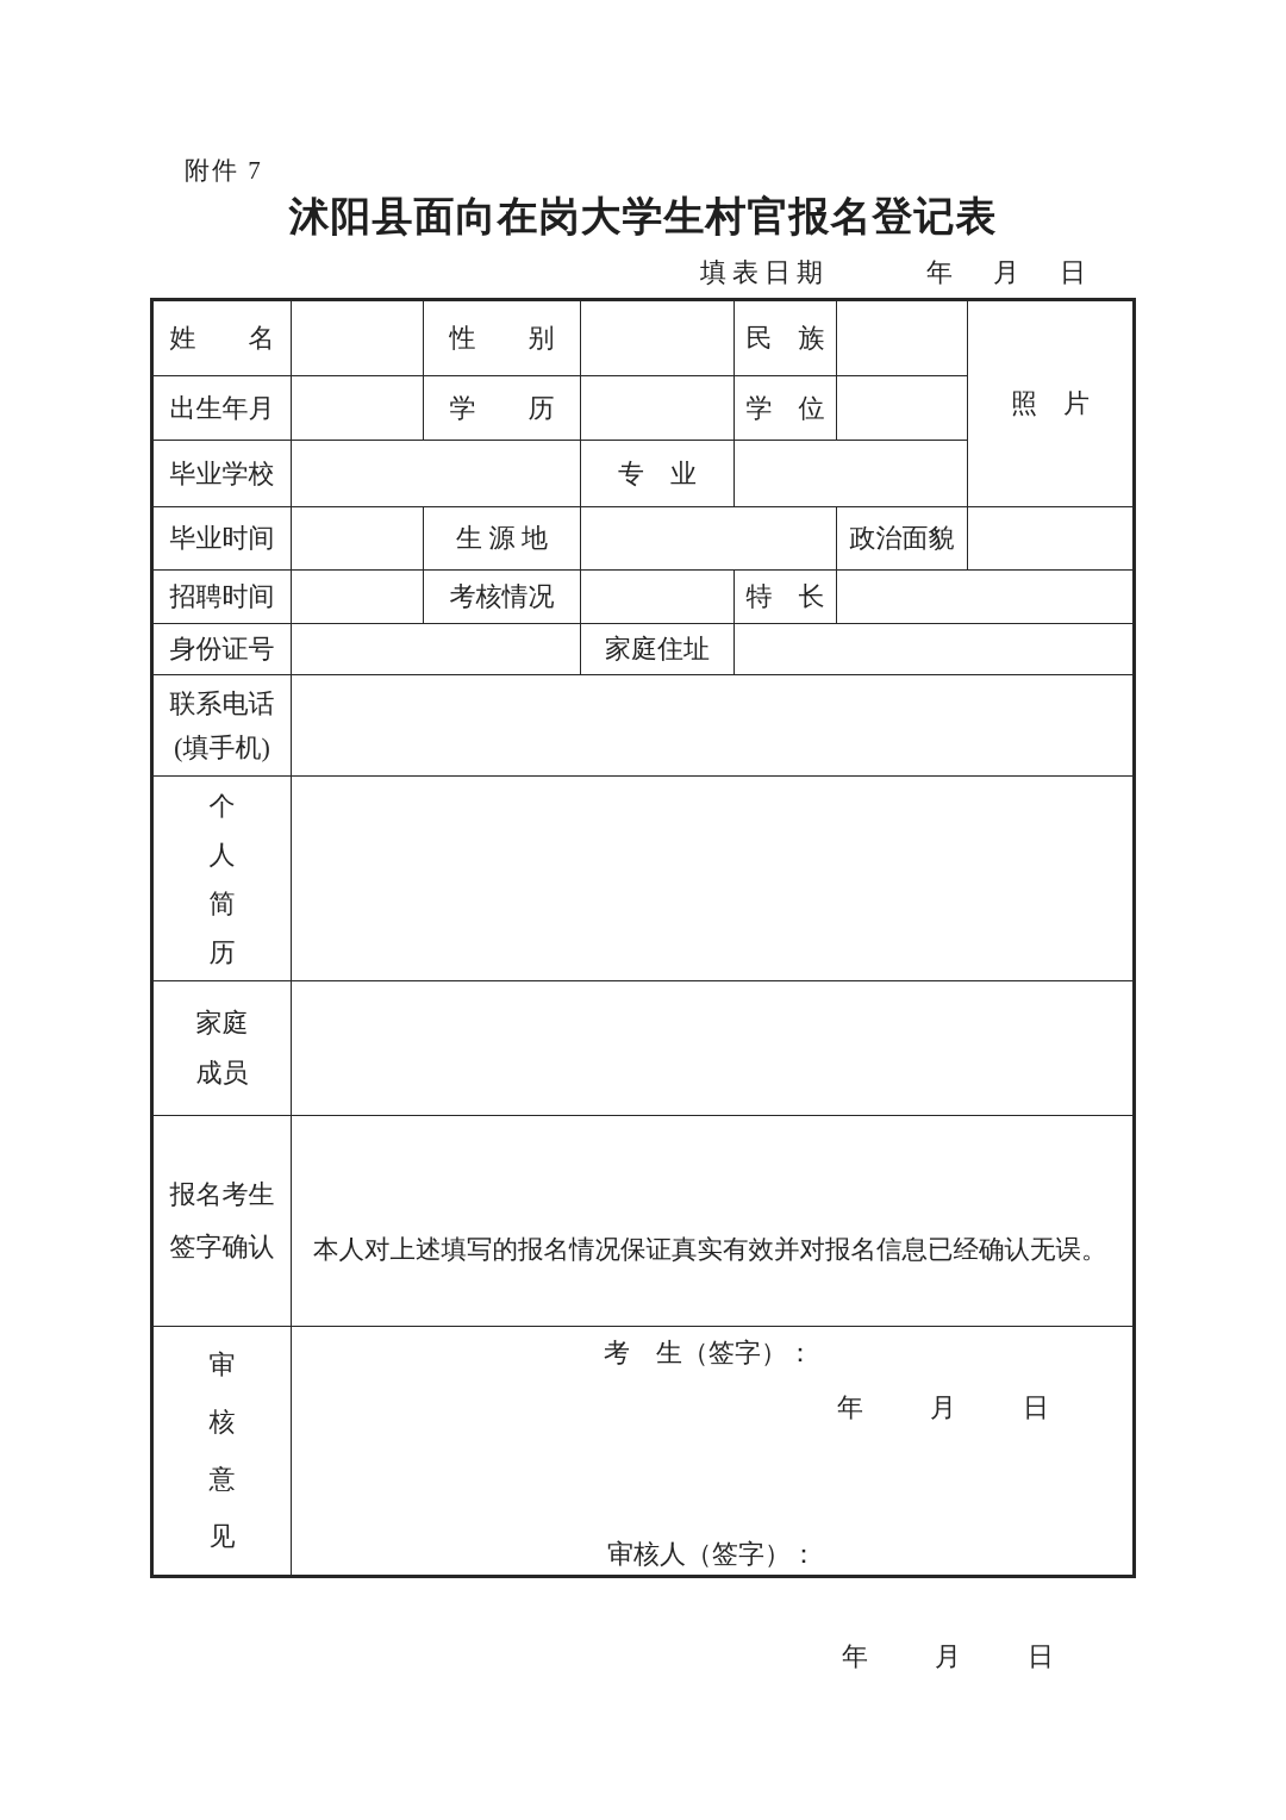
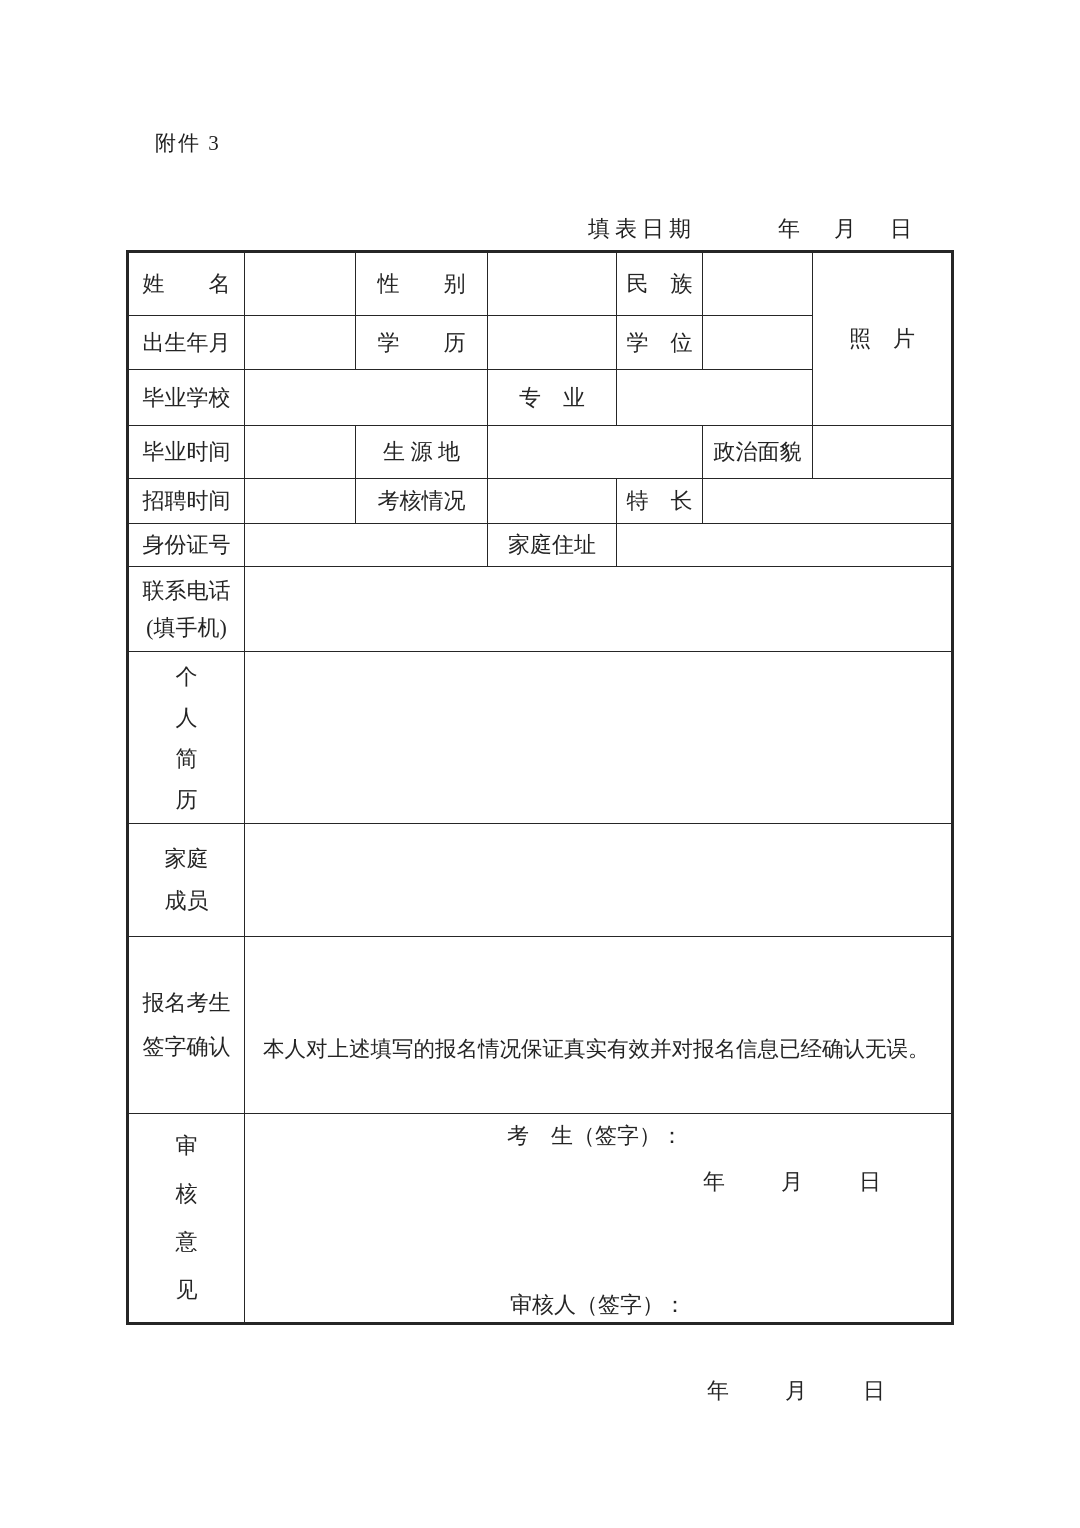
- 附件 7
+ 附件 3
- 沭阳县面向在岗大学生村官报名登记表
  填表日期
  年 月 日
  姓 名		性 别		民 族		照 片
  出生年月		学 历		学 位
  毕业学校		专 业
  毕业时间		生 源 地		政治面貌
  招聘时间		考核情况		特 长
  身份证号		家庭住址
  联系电话 (填手机)
  个 人 简 历
  家庭 成员
  报名考生 签字确认	本人对上述填写的报名情况保证真实有效并对报名信息已经确认无误。 考 生（签字）： 年 月 日
  审 核 意 见	审核人（签字）： 年 月 日
